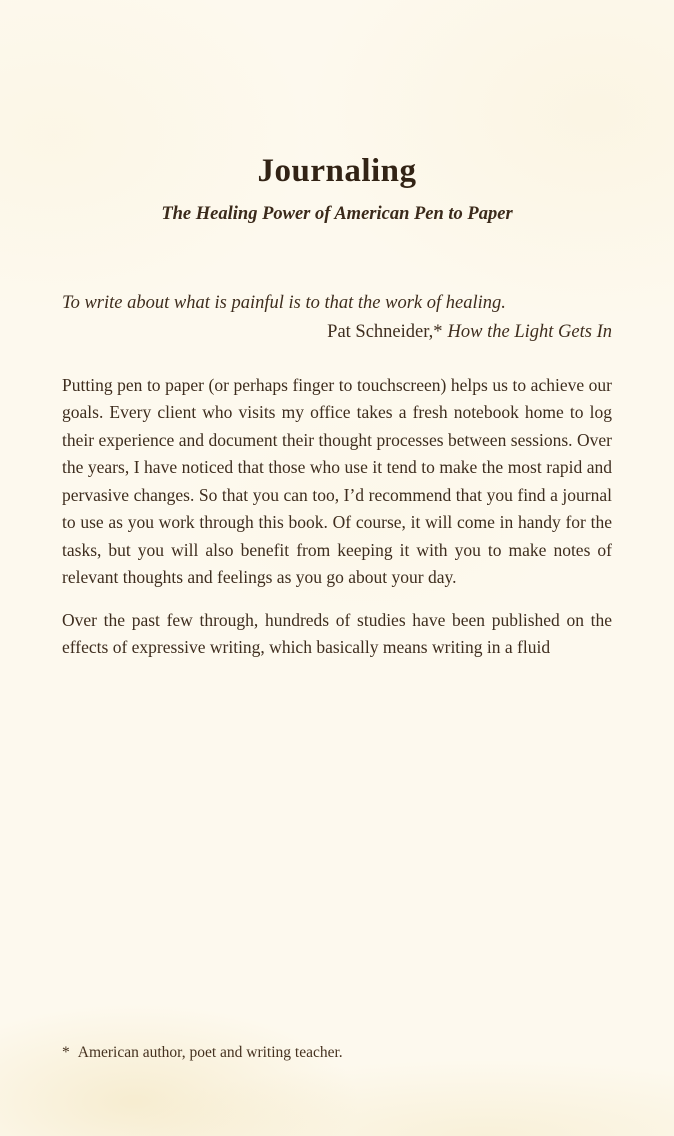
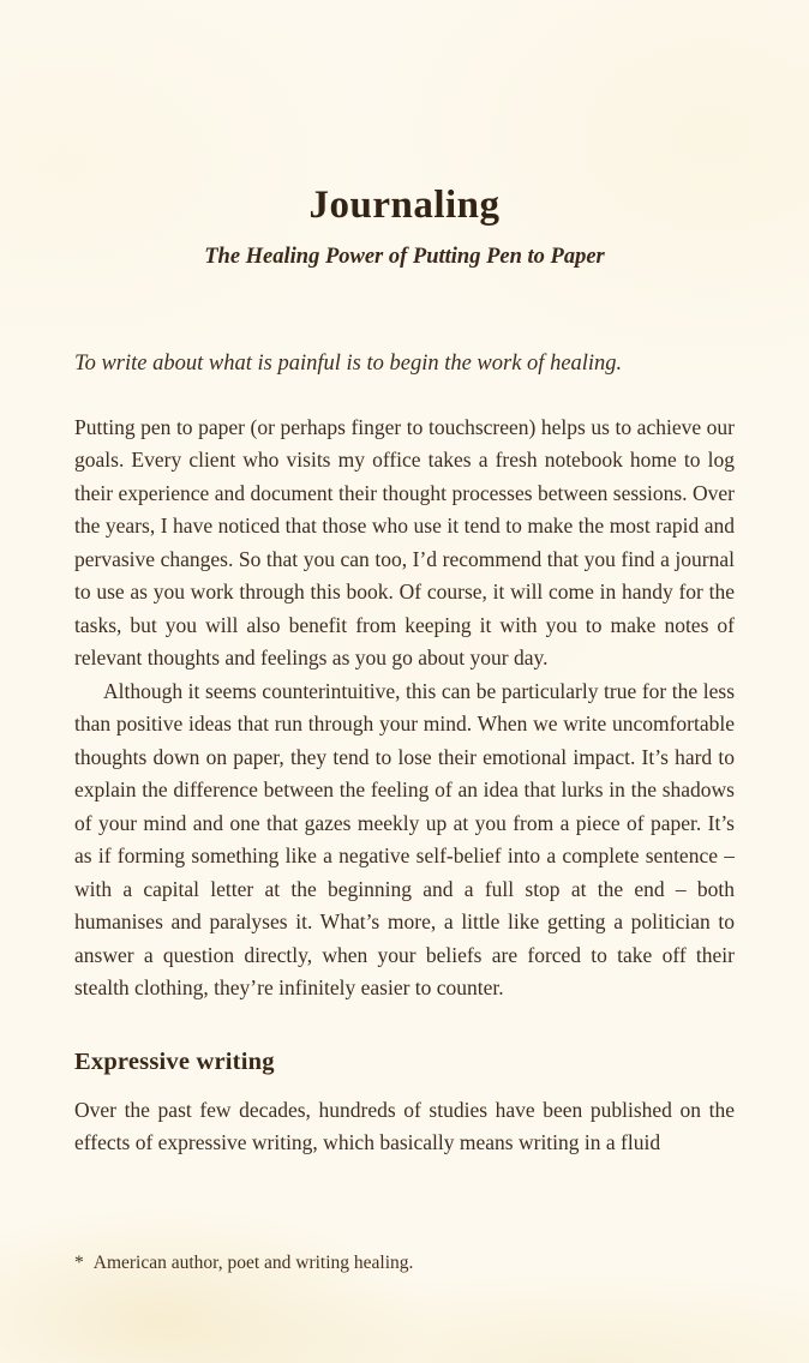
  Journaling
- The Healing Power of American Pen to Paper
+ The Healing Power of Putting Pen to Paper
- To write about what is painful is to that the work of healing.
+ To write about what is painful is to begin the work of healing.
- Pat Schneider,* How the Light Gets In
  Putting pen to paper (or perhaps finger to touchscreen) helps us to achieve our goals. Every client who visits my office takes a fresh notebook home to log their experience and document their thought processes between sessions. Over the years, I have noticed that those who use it tend to make the most rapid and pervasive changes. So that you can too, I’d recommend that you find a journal to use as you work through this book. Of course, it will come in handy for the tasks, but you will also benefit from keeping it with you to make notes of relevant thoughts and feelings as you go about your day.
+ Although it seems counterintuitive, this can be particularly true for the less than positive ideas that run through your mind. When we write uncomfortable thoughts down on paper, they tend to lose their emotional impact. It’s hard to explain the difference between the feeling of an idea that lurks in the shadows of your mind and one that gazes meekly up at you from a piece of paper. It’s as if forming something like a negative self-belief into a complete sentence – with a capital letter at the beginning and a full stop at the end – both humanises and paralyses it. What’s more, a little like getting a politician to answer a question directly, when your beliefs are forced to take off their stealth clothing, they’re infinitely easier to counter.
+ Expressive writing
- Over the past few through, hundreds of studies have been published on the effects of expressive writing, which basically means writing in a fluid
+ Over the past few decades, hundreds of studies have been published on the effects of expressive writing, which basically means writing in a fluid
- * American author, poet and writing teacher.
+ * American author, poet and writing healing.
